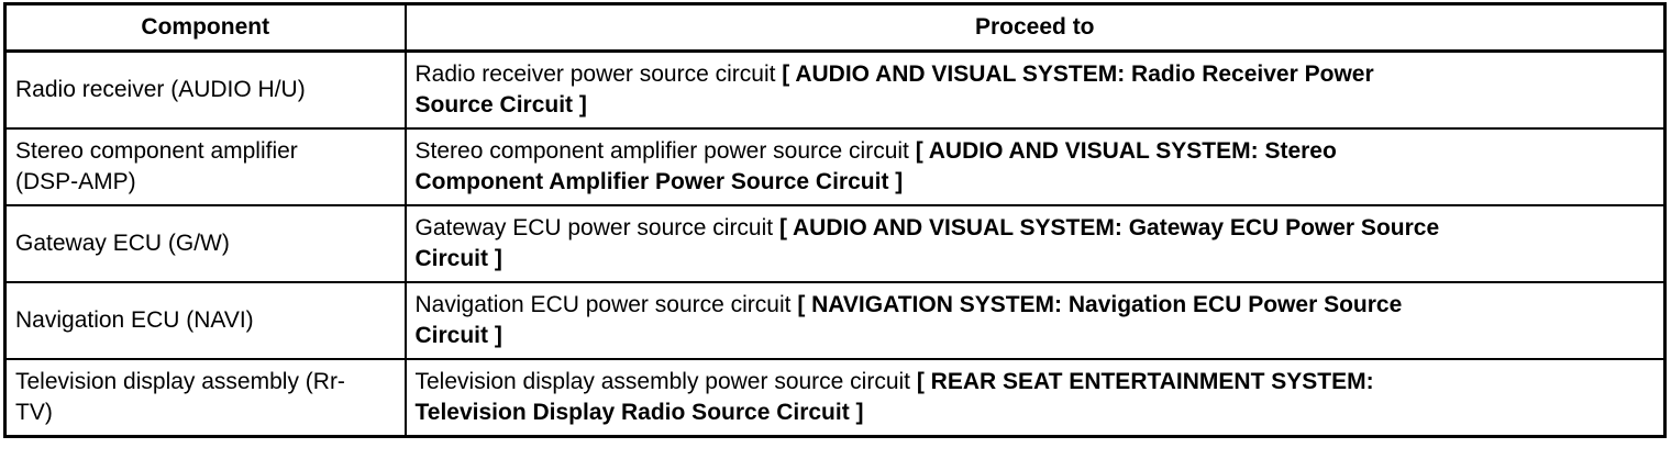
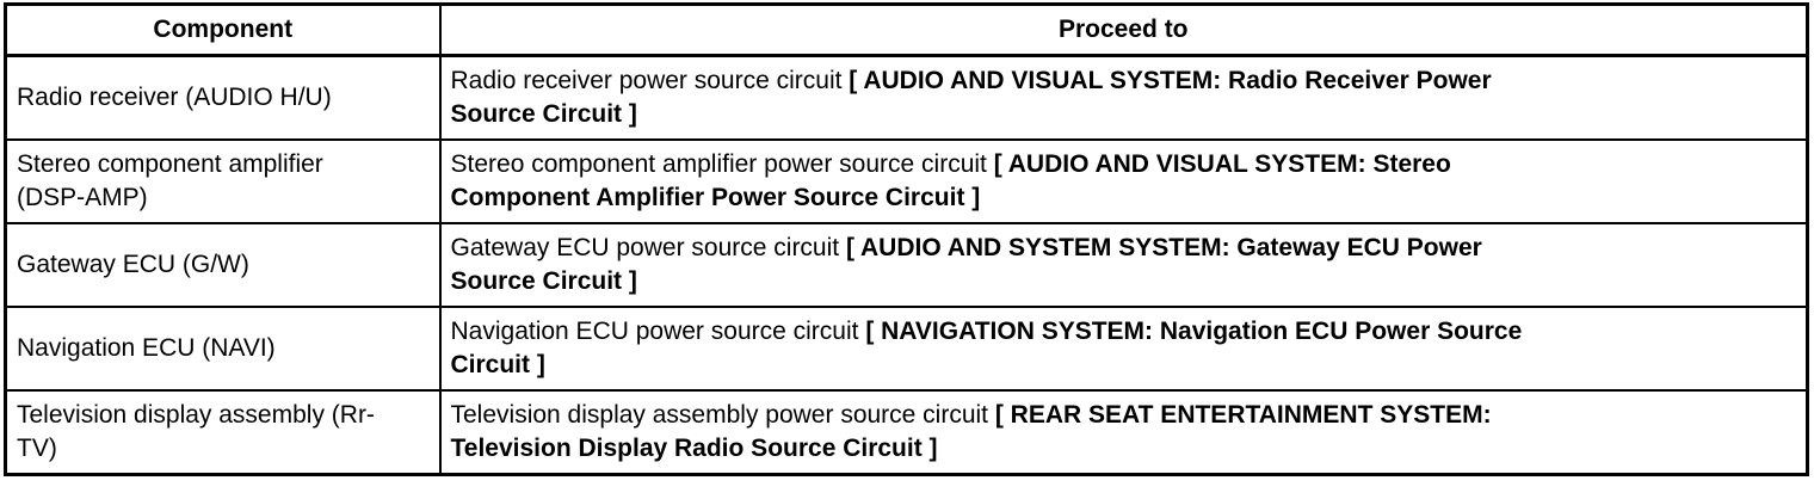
  Component	Proceed to
  Radio receiver (AUDIO H/U)	Radio receiver power source circuit [ AUDIO AND VISUAL SYSTEM: Radio Receiver Power Source Circuit ]
  Stereo component amplifier (DSP-AMP)	Stereo component amplifier power source circuit [ AUDIO AND VISUAL SYSTEM: Stereo Component Amplifier Power Source Circuit ]
- Gateway ECU (G/W)	Gateway ECU power source circuit [ AUDIO AND VISUAL SYSTEM: Gateway ECU Power Source Circuit ]
+ Gateway ECU (G/W)	Gateway ECU power source circuit [ AUDIO AND SYSTEM SYSTEM: Gateway ECU Power Source Circuit ]
  Navigation ECU (NAVI)	Navigation ECU power source circuit [ NAVIGATION SYSTEM: Navigation ECU Power Source Circuit ]
  Television display assembly (Rr-TV)	Television display assembly power source circuit [ REAR SEAT ENTERTAINMENT SYSTEM: Television Display Radio Source Circuit ]
